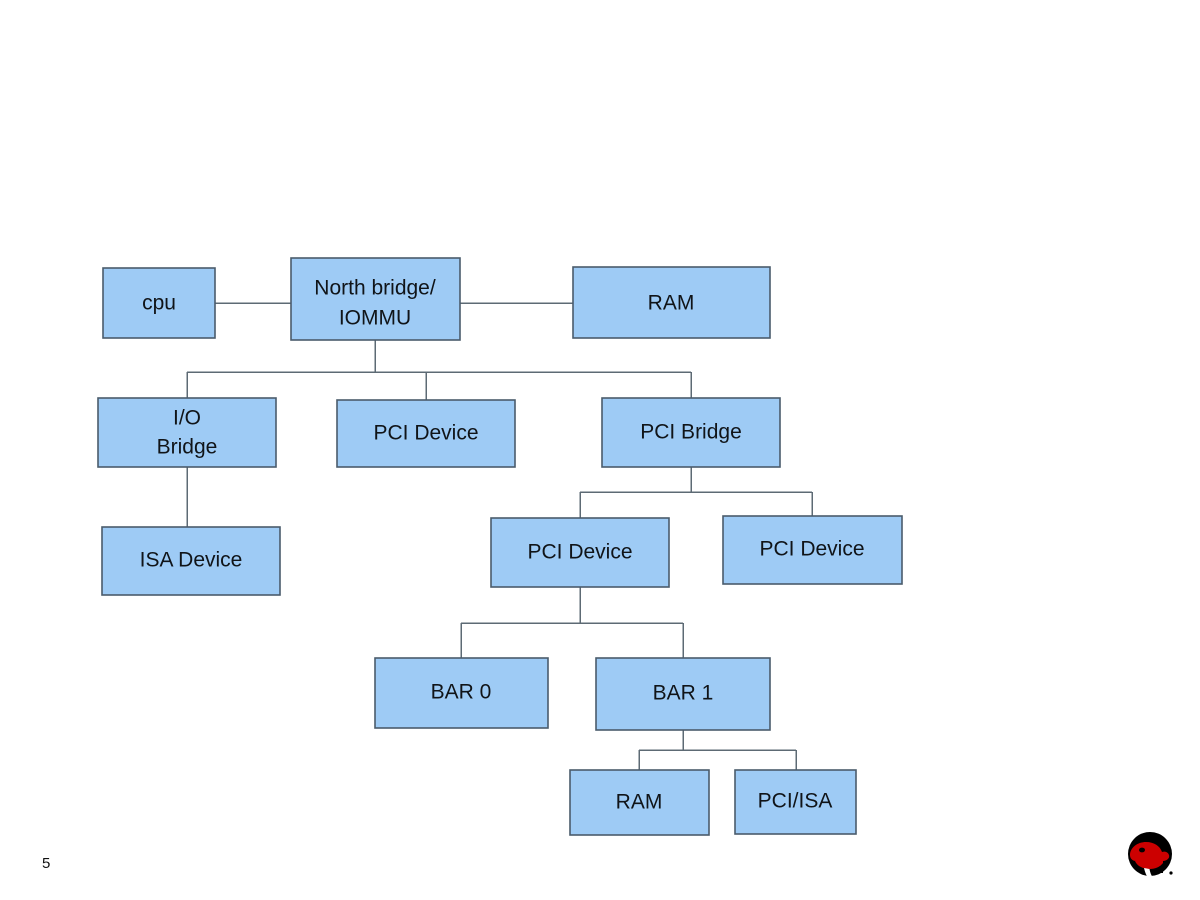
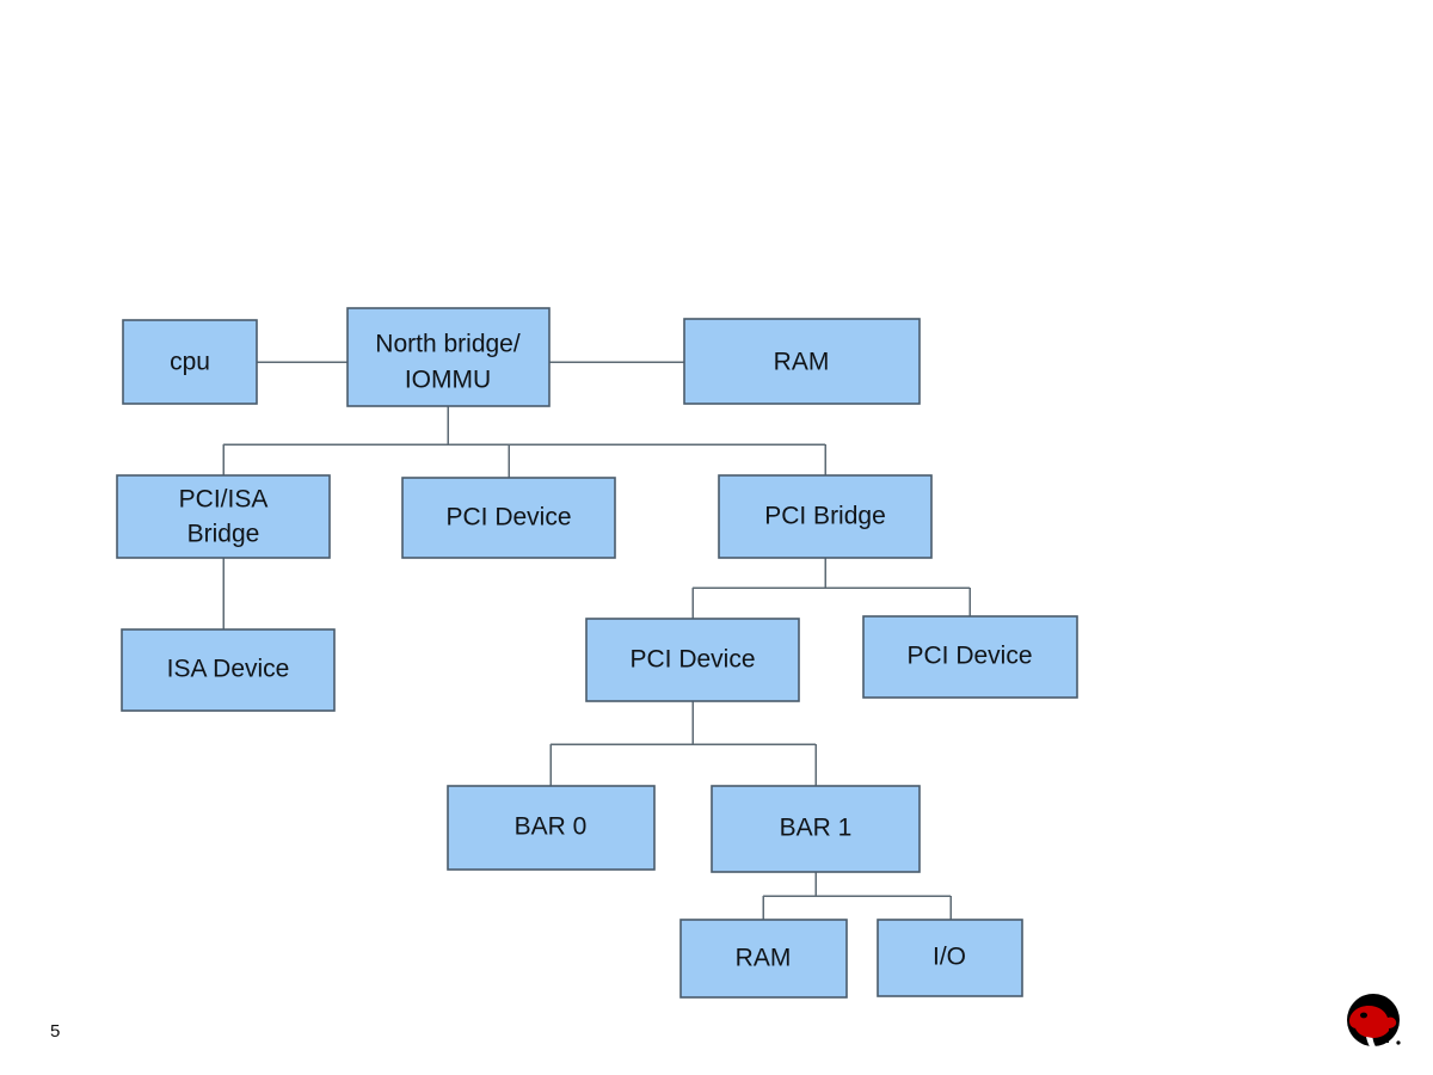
  cpu
  North bridge/
  IOMMU
  RAM
- I/O
+ PCI/ISA
  Bridge
  PCI Device
  PCI Bridge
  ISA Device
  PCI Device
  PCI Device
  BAR 0
  BAR 1
  RAM
- PCI/ISA
+ I/O
  5
